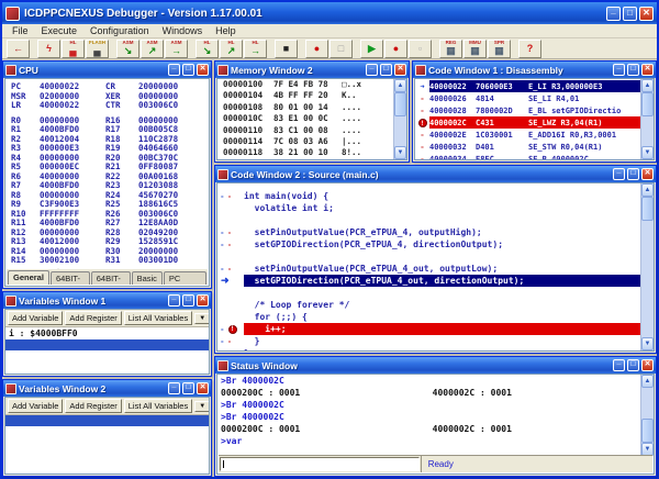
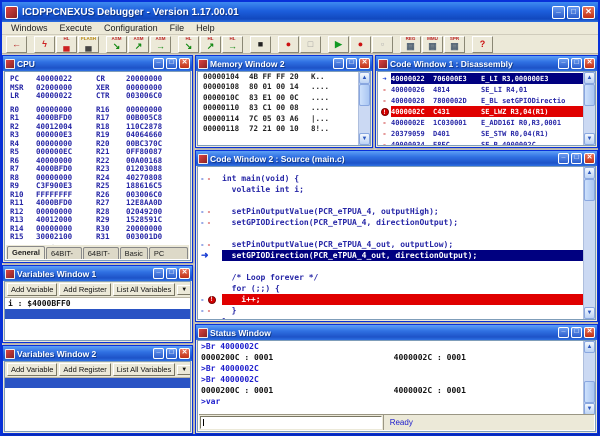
  ICDPPCNEXUS Debugger - Version 1.17.00.01
- File
+ Windows
  Execute
  Configuration
- Windows
+ File
  Help
  ←
  ϟ
  ▄
  ▄
  ↘
  ↗
  →
  ↘
  ↗
  →
  ■
  ●
  □
  ▶
  ●
  ▫
  ▦
  ▦
  ▦
  ?
  CPU
  PC
  40000022
  CR
  20000000
  MSR
  02000000
  XER
  00000000
  LR
  40000022
  CTR
  003006C0
  R0
  00000000
  R16
  00000000
  R1
  4000BFD0
  R17
  00B005C8
  R2
  40012004
  R18
  110C2878
  R3
  000000E3
  R19
  04064660
  R4
  00000000
  R20
  00BC370C
  R5
  000000EC
  R21
  0FF80087
  R6
  40000000
  R22
  00A00168
  R7
  4000BFD0
  R23
  01203088
  R8
  00000000
  R24
- 45670270
+ 40270808
  R9
  C3F900E3
  R25
  188616C5
  R10
  FFFFFFFF
  R26
  003006C0
  R11
  4000BFD0
  R27
  12E8AA0D
  R12
  00000000
  R28
  02049200
  R13
  40012000
  R29
  1528591C
  R14
  00000000
  R30
  20000000
  R15
  30002100
  R31
  003001D0
  General
  64BIT-
  64BIT-
  Basic
  Variables Window 1
  Add Variable
  Add Register
  List All Variables
  i : $4000BFF0
  Variables Window 2
  Add Variable
  Add Register
  List All Variables
  Memory Window 2
- 00000100
- 7F E4 FB 78
- □..x
  00000104
  4B FF FF 20
  K..
  00000108
  80 01 00 14
  ....
  0000010C
  83 E1 00 0C
  ....
  00000110
  83 C1 00 08
  ....
  00000114
- 7C 08 03 A6
+ 7C 05 03 A6
  |...
  00000118
- 38 21 00 10
+ 72 21 00 10
  8!..
  Code Window 1 : Disassembly
  ➜
  40000022
  706000E3
  E_LI R3,000000E3
  -
  40000026
  4814
  SE_LI R4,01
  -
  40000028
  7800002D
  E_BL setGPIODirectio
  4000002C
  C431
  SE_LWZ R3,04(R1)
  -
  4000002E
  1C030001
  E_ADD16I R0,R3,0001
  -
- 40000032
+ 20379059
  D401
  SE_STW R0,04(R1)
  -
  40000034
  E8FC
  SE_B 4000002C
  Code Window 2 : Source (main.c)
  -
  -
  int main(void) {
  volatile int i;
  -
  -
  setPinOutputValue(PCR_eTPUA_4, outputHigh);
  -
  -
  setGPIODirection(PCR_eTPUA_4, directionOutput);
  -
  -
  setPinOutputValue(PCR_eTPUA_4_out, outputLow);
  ➜
  setGPIODirection(PCR_eTPUA_4_out, directionOutput);
  /* Loop forever */
  for (;;) {
  -
  i++;
  -
  -
  }
  Status Window
  >Br 4000002C
  0000200C : 0001 4000002C : 0001
  >Br 4000002C
  >Br 4000002C
  0000200C : 0001 4000002C : 0001
  >var
  Ready
